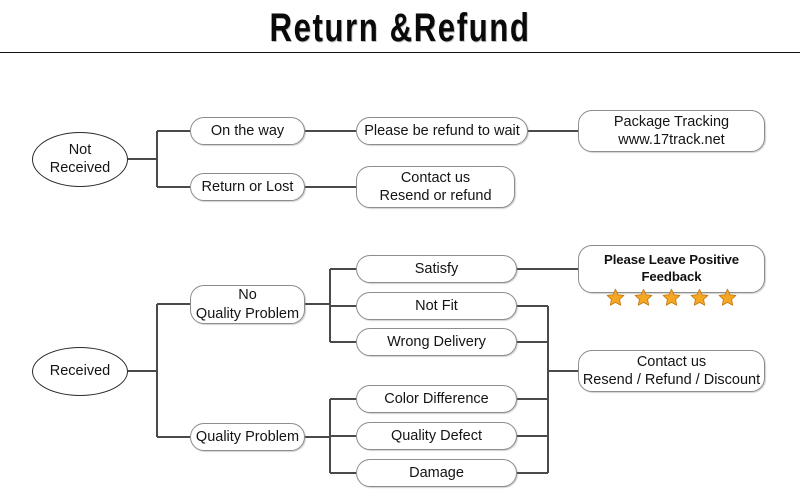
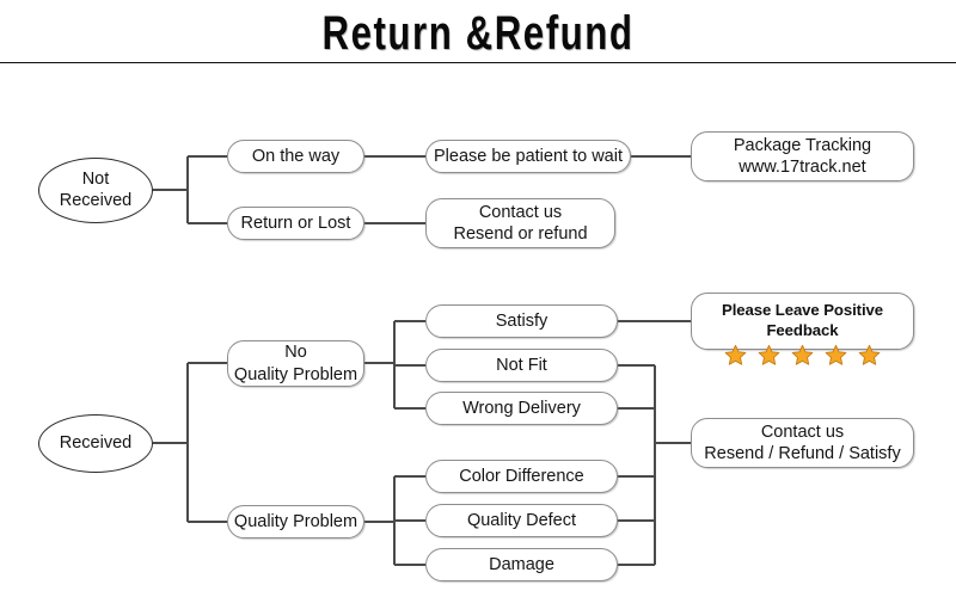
  Return &Refund
  Not
  Received
  Received
  On the way
  Return or Lost
- Please be refund to wait
+ Please be patient to wait
  Package Tracking
  www.17track.net
  Contact us
  Resend or refund
  No
  Quality Problem
  Quality Problem
  Satisfy
  Not Fit
  Wrong Delivery
  Color Difference
  Quality Defect
  Damage
  Please Leave Positive Feedback
  Contact us
- Resend / Refund / Discount
+ Resend / Refund / Satisfy
